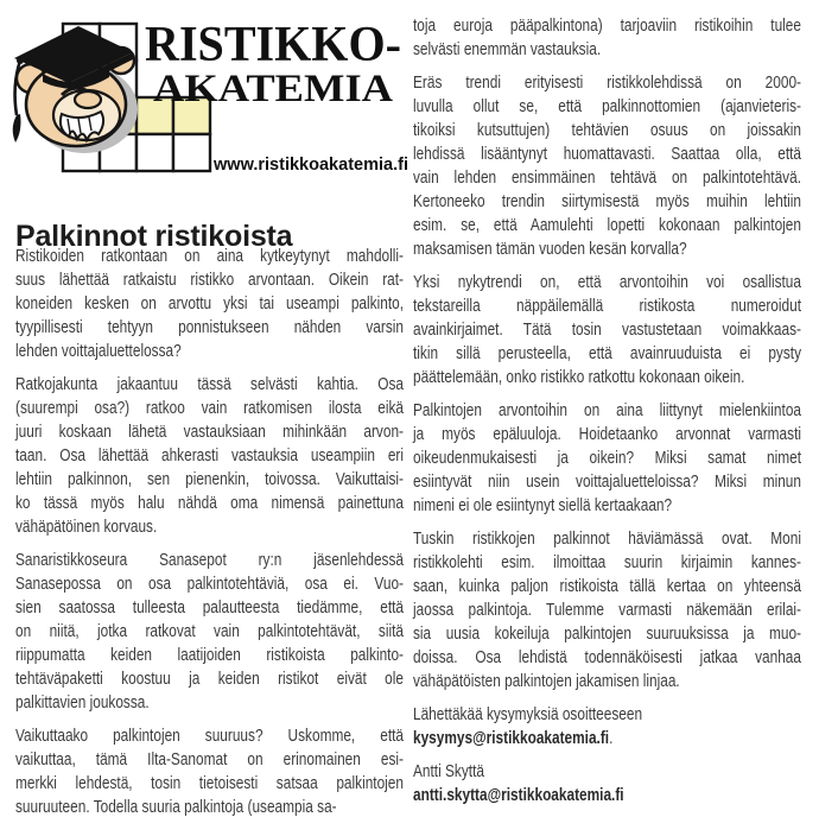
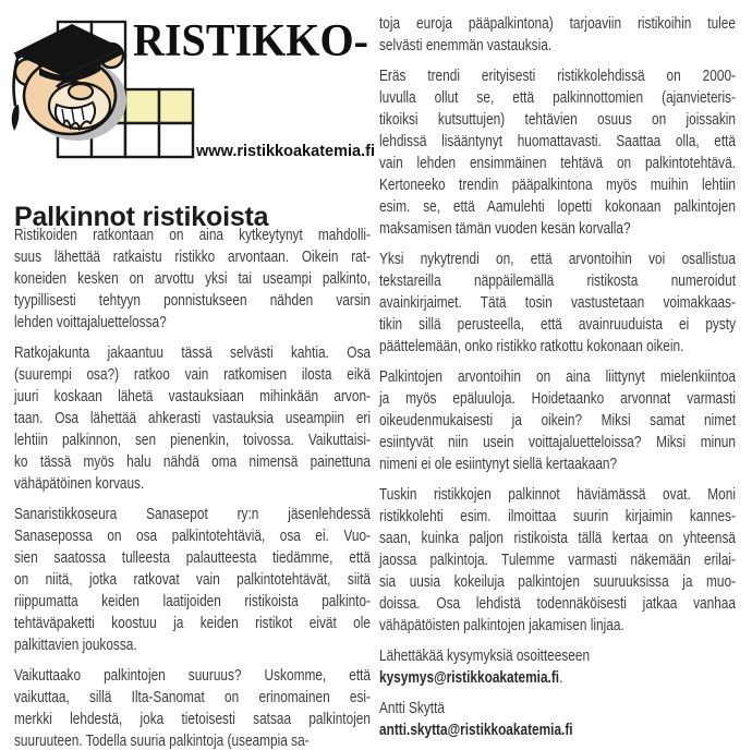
  RISTIKKO-
- AKATEMIA
  www.ristikkoakatemia.fi
  Palkinnot ristikoista
  Ristikoiden ratkontaan on aina kytkeytynyt mahdolli-
  suus lähettää ratkaistu ristikko arvontaan. Oikein rat-
  koneiden kesken on arvottu yksi tai useampi palkinto,
  tyypillisesti tehtyyn ponnistukseen nähden varsin
  lehden voittajaluettelossa?
  Ratkojakunta jakaantuu tässä selvästi kahtia. Osa
  (suurempi osa?) ratkoo vain ratkomisen ilosta eikä
  juuri koskaan lähetä vastauksiaan mihinkään arvon-
  taan. Osa lähettää ahkerasti vastauksia useampiin eri
  lehtiin palkinnon, sen pienenkin, toivossa. Vaikuttaisi-
  ko tässä myös halu nähdä oma nimensä painettuna
  vähäpätöinen korvaus.
  Sanaristikkoseura Sanasepot ry:n jäsenlehdessä
  Sanasepossa on osa palkintotehtäviä, osa ei. Vuo-
  sien saatossa tulleesta palautteesta tiedämme, että
  on niitä, jotka ratkovat vain palkintotehtävät, siitä
  riippumatta keiden laatijoiden ristikoista palkinto-
  tehtäväpaketti koostuu ja keiden ristikot eivät ole
  palkittavien joukossa.
  Vaikuttaako palkintojen suuruus? Uskomme, että
- vaikuttaa, tämä Ilta-Sanomat on erinomainen esi-
+ vaikuttaa, sillä Ilta-Sanomat on erinomainen esi-
- merkki lehdestä, tosin tietoisesti satsaa palkintojen
+ merkki lehdestä, joka tietoisesti satsaa palkintojen
  suuruuteen. Todella suuria palkintoja (useampia sa-
  toja euroja pääpalkintona) tarjoaviin ristikoihin tulee
  selvästi enemmän vastauksia.
  Eräs trendi erityisesti ristikkolehdissä on 2000-
  luvulla ollut se, että palkinnottomien (ajanvieteris-
  tikoiksi kutsuttujen) tehtävien osuus on joissakin
  lehdissä lisääntynyt huomattavasti. Saattaa olla, että
  vain lehden ensimmäinen tehtävä on palkintotehtävä.
- Kertoneeko trendin siirtymisestä myös muihin lehtiin
+ Kertoneeko trendin pääpalkintona myös muihin lehtiin
  esim. se, että Aamulehti lopetti kokonaan palkintojen
  maksamisen tämän vuoden kesän korvalla?
  Yksi nykytrendi on, että arvontoihin voi osallistua
  tekstareilla näppäilemällä ristikosta numeroidut
  avainkirjaimet. Tätä tosin vastustetaan voimakkaas-
  tikin sillä perusteella, että avainruuduista ei pysty
  päättelemään, onko ristikko ratkottu kokonaan oikein.
  Palkintojen arvontoihin on aina liittynyt mielenkiintoa
  ja myös epäluuloja. Hoidetaanko arvonnat varmasti
  oikeudenmukaisesti ja oikein? Miksi samat nimet
  esiintyvät niin usein voittajaluetteloissa? Miksi minun
  nimeni ei ole esiintynyt siellä kertaakaan?
  Tuskin ristikkojen palkinnot häviämässä ovat. Moni
  ristikkolehti esim. ilmoittaa suurin kirjaimin kannes-
  saan, kuinka paljon ristikoista tällä kertaa on yhteensä
  jaossa palkintoja. Tulemme varmasti näkemään erilai-
  sia uusia kokeiluja palkintojen suuruuksissa ja muo-
  doissa. Osa lehdistä todennäköisesti jatkaa vanhaa
  vähäpätöisten palkintojen jakamisen linjaa.
  Lähettäkää kysymyksiä osoitteeseen
  kysymys@ristikkoakatemia.fi.
  Antti Skyttä
  antti.skytta@ristikkoakatemia.fi
